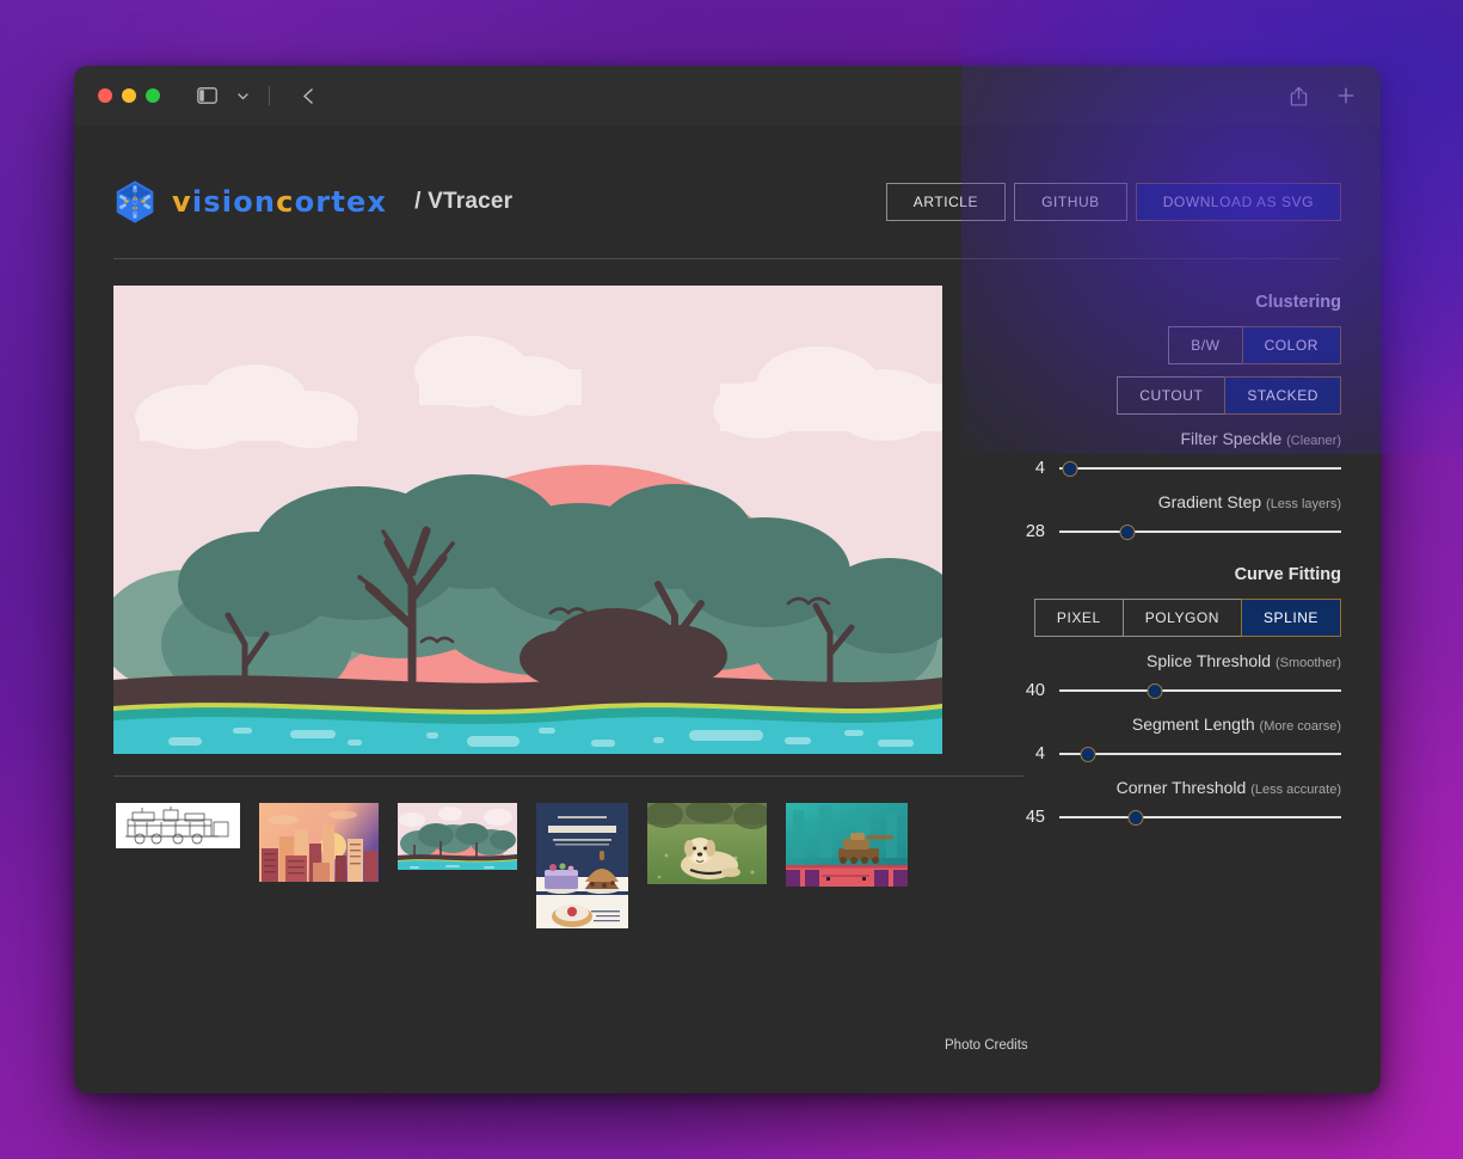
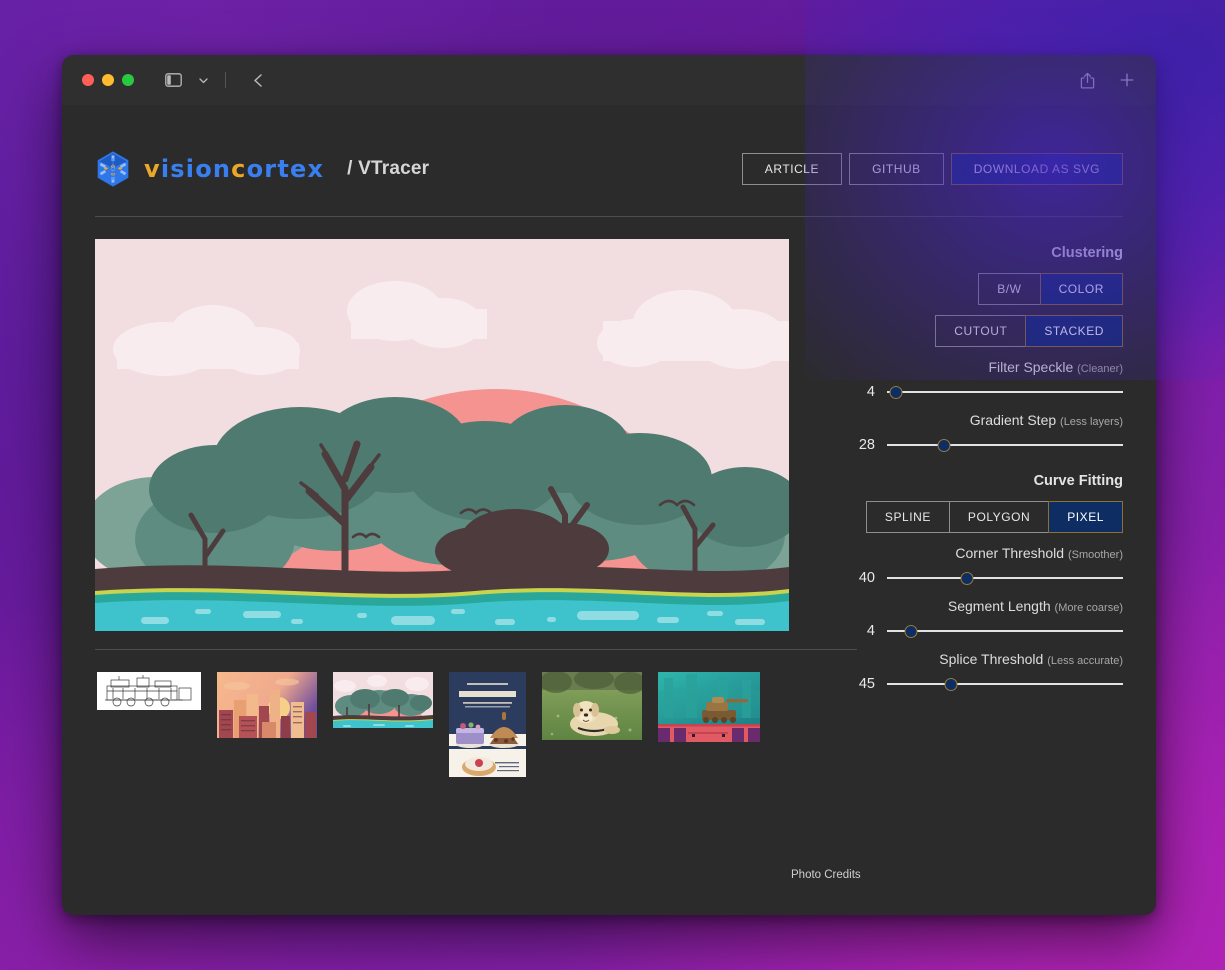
  visioncortex
  / VTracer
  ARTIC
  Photo Credits
  4
  Gradient Step (Less layers)
  28
  Curve Fitting
- PIXEL
+ SPLINE
  POLYGON
- SPLINE
+ PIXEL
- Splice Threshold (Smoother)
+ Corner Threshold (Smoother)
  40
  Segment Length (More coarse)
  4
- Corner Threshold (Less accurate)
+ Splice Threshold (Less accurate)
  45
